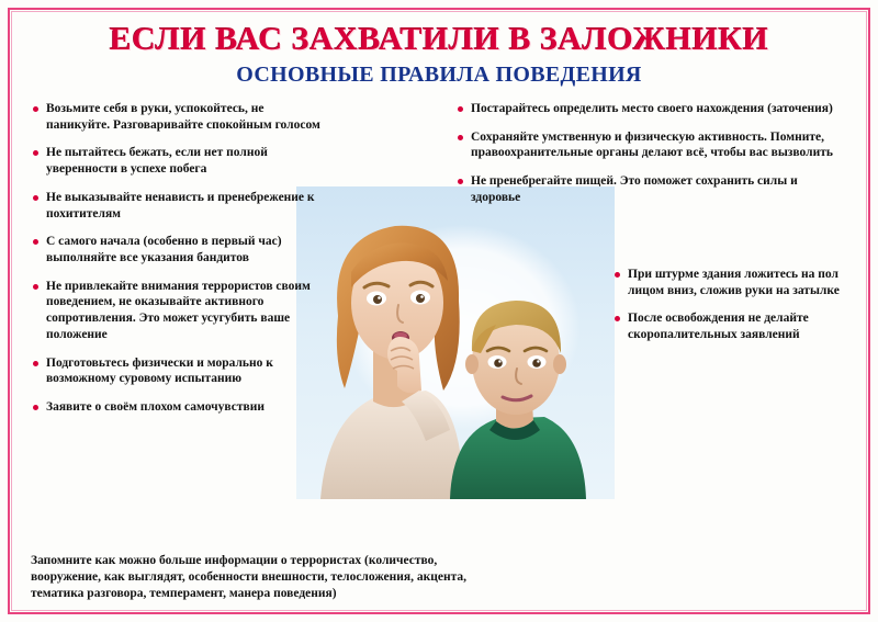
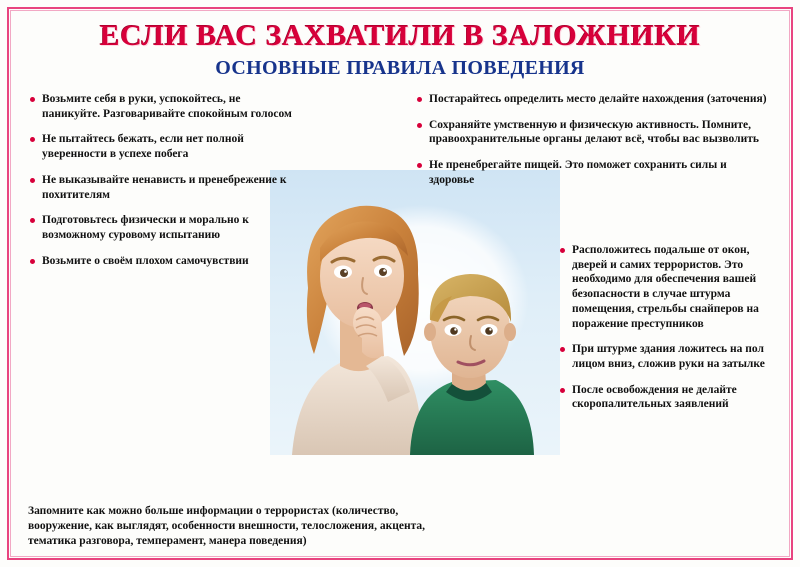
  ЕСЛИ ВАС ЗАХВАТИЛИ В ЗАЛОЖНИКИ
  ОСНОВНЫЕ ПРАВИЛА ПОВЕДЕНИЯ
  Возьмите себя в руки, успокойтесь, не паникуйте. Разговаривайте спокойным голосом
  Не пытайтесь бежать, если нет полной уверенности в успехе побега
  Не выказывайте ненависть и пренебрежение к похитителям
- С самого начала (особенно в первый час) выполняйте все указания бандитов
- Не привлекайте внимания террористов своим поведением, не оказывайте активного сопротивления. Это может усугубить ваше положение
  Подготовьтесь физически и морально к возможному суровому испытанию
- Заявите о своём плохом самочувствии
+ Возьмите о своём плохом самочувствии
- Постарайтесь определить место своего нахождения (заточения)
+ Постарайтесь определить место делайте нахождения (заточения)
  Сохраняйте умственную и физическую активность. Помните, правоохранительные органы делают всё, чтобы вас вызволить
  Не пренебрегайте пищей. Это поможет сохранить силы и здоровье
+ Расположитесь подальше от окон, дверей и самих террористов. Это необходимо для обеспечения вашей безопасности в случае штурма помещения, стрельбы снайперов на поражение преступников
  При штурме здания ложитесь на пол лицом вниз, сложив руки на затылке
  После освобождения не делайте скоропалительных заявлений
  Запомните как можно больше информации о террористах (количество, вооружение, как выглядят, особенности внешности, телосложения, акцента, тематика разговора, темперамент, манера поведения)
